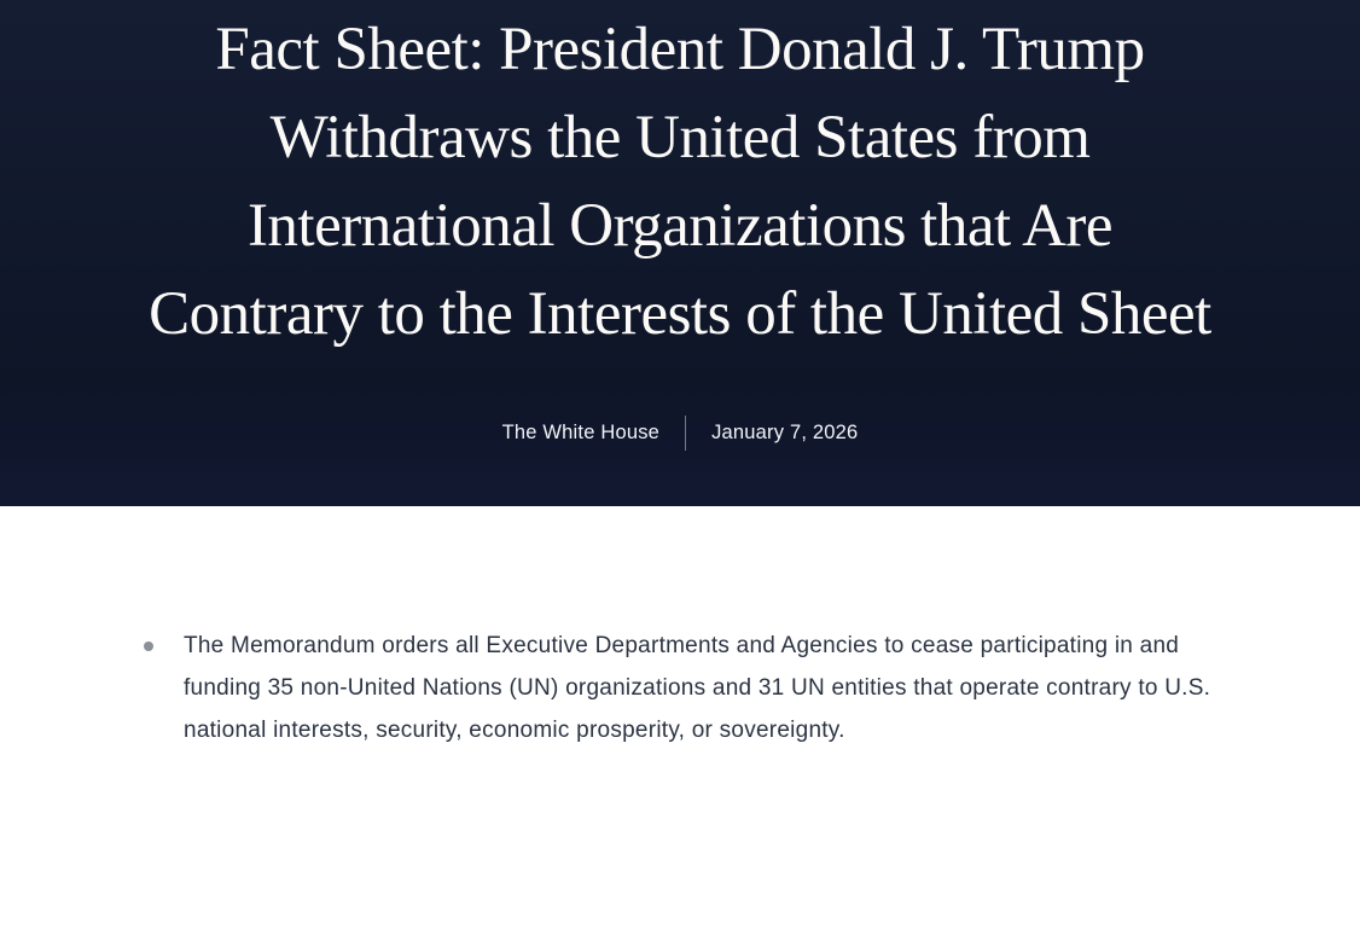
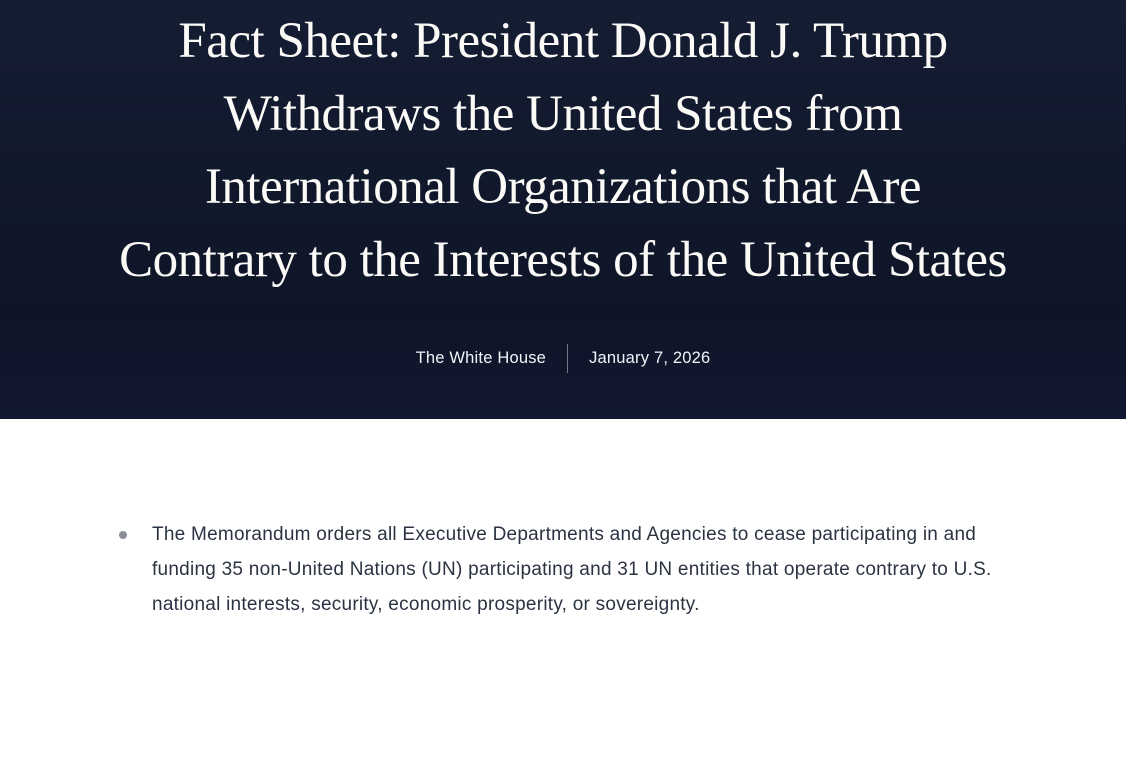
  Fact Sheet: President Donald J. Trump
  Withdraws the United States from
  International Organizations that Are
- Contrary to the Interests of the United Sheet
+ Contrary to the Interests of the United States
  The White House
  January 7, 2026
- The Memorandum orders all Executive Departments and Agencies to cease participating in and funding 35 non-United Nations (UN) organizations and 31 UN entities that operate contrary to U.S. national interests, security, economic prosperity, or sovereignty.
+ The Memorandum orders all Executive Departments and Agencies to cease participating in and funding 35 non-United Nations (UN) participating and 31 UN entities that operate contrary to U.S. national interests, security, economic prosperity, or sovereignty.
